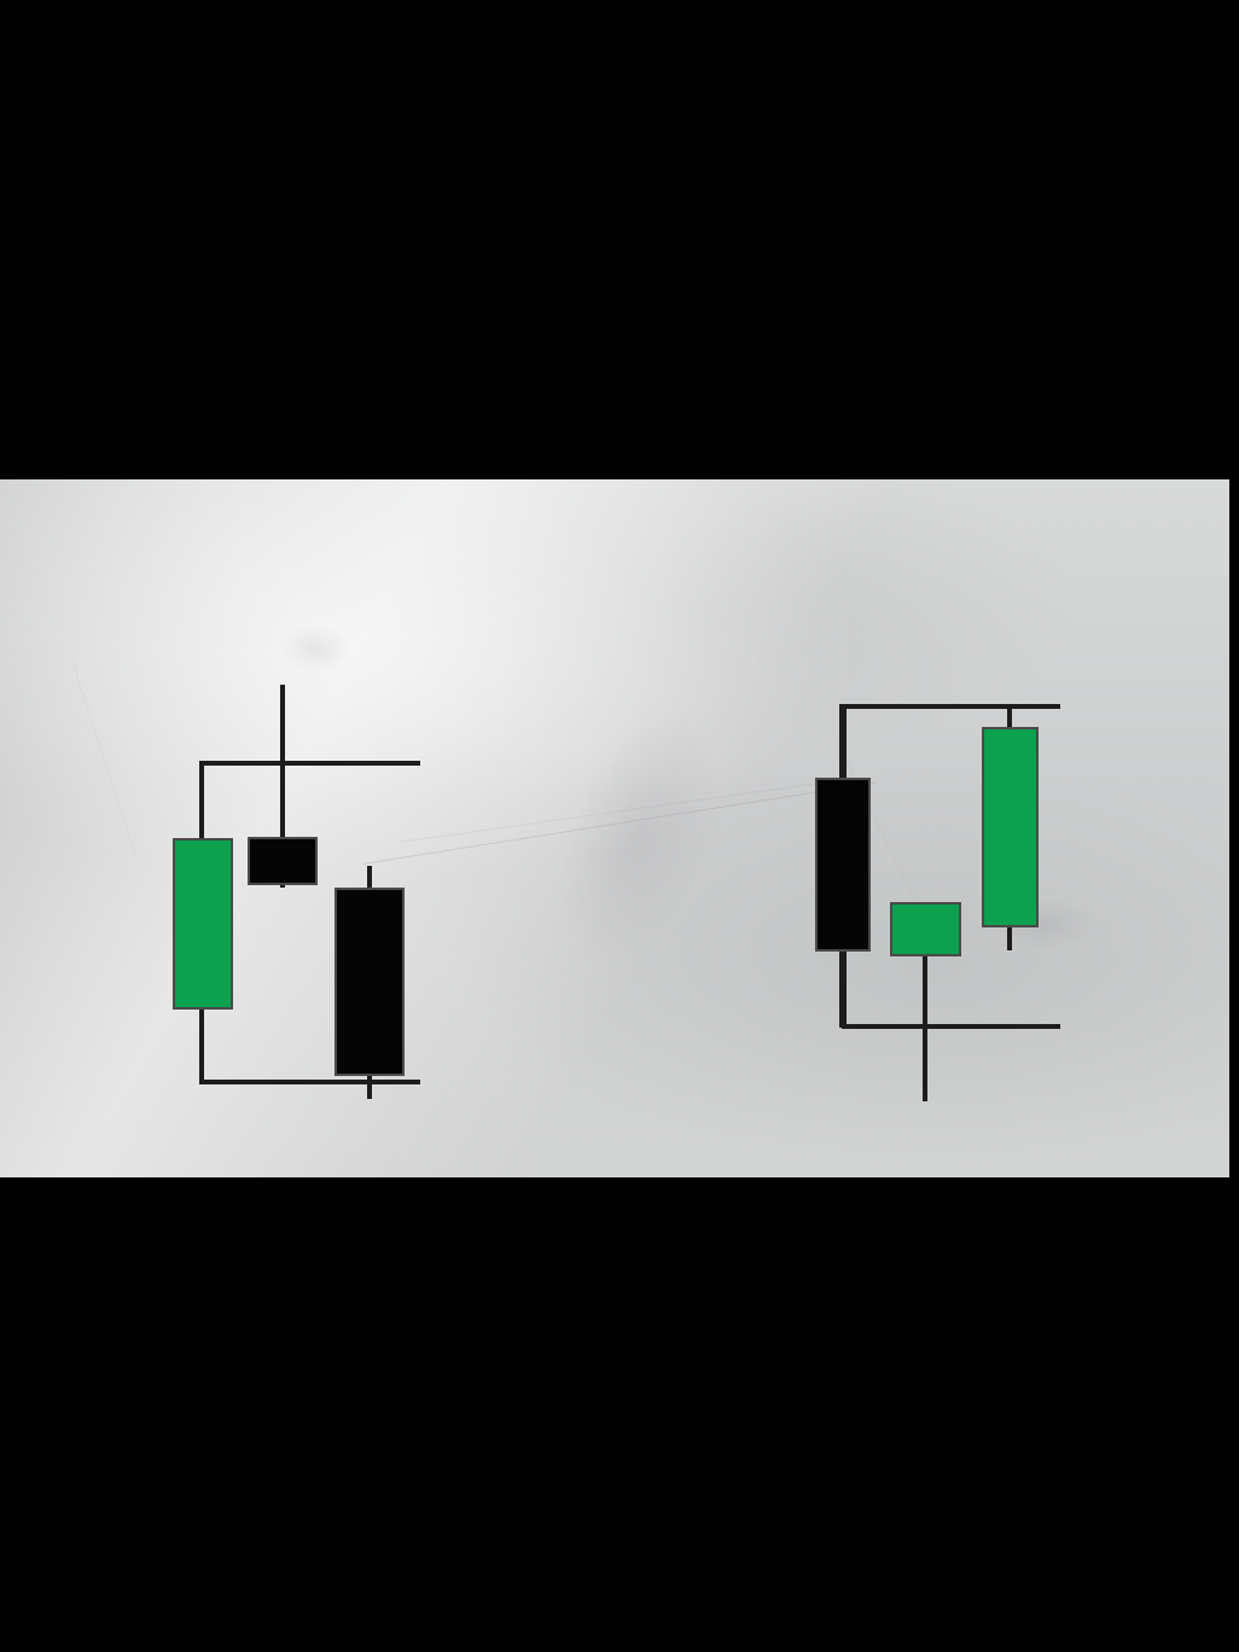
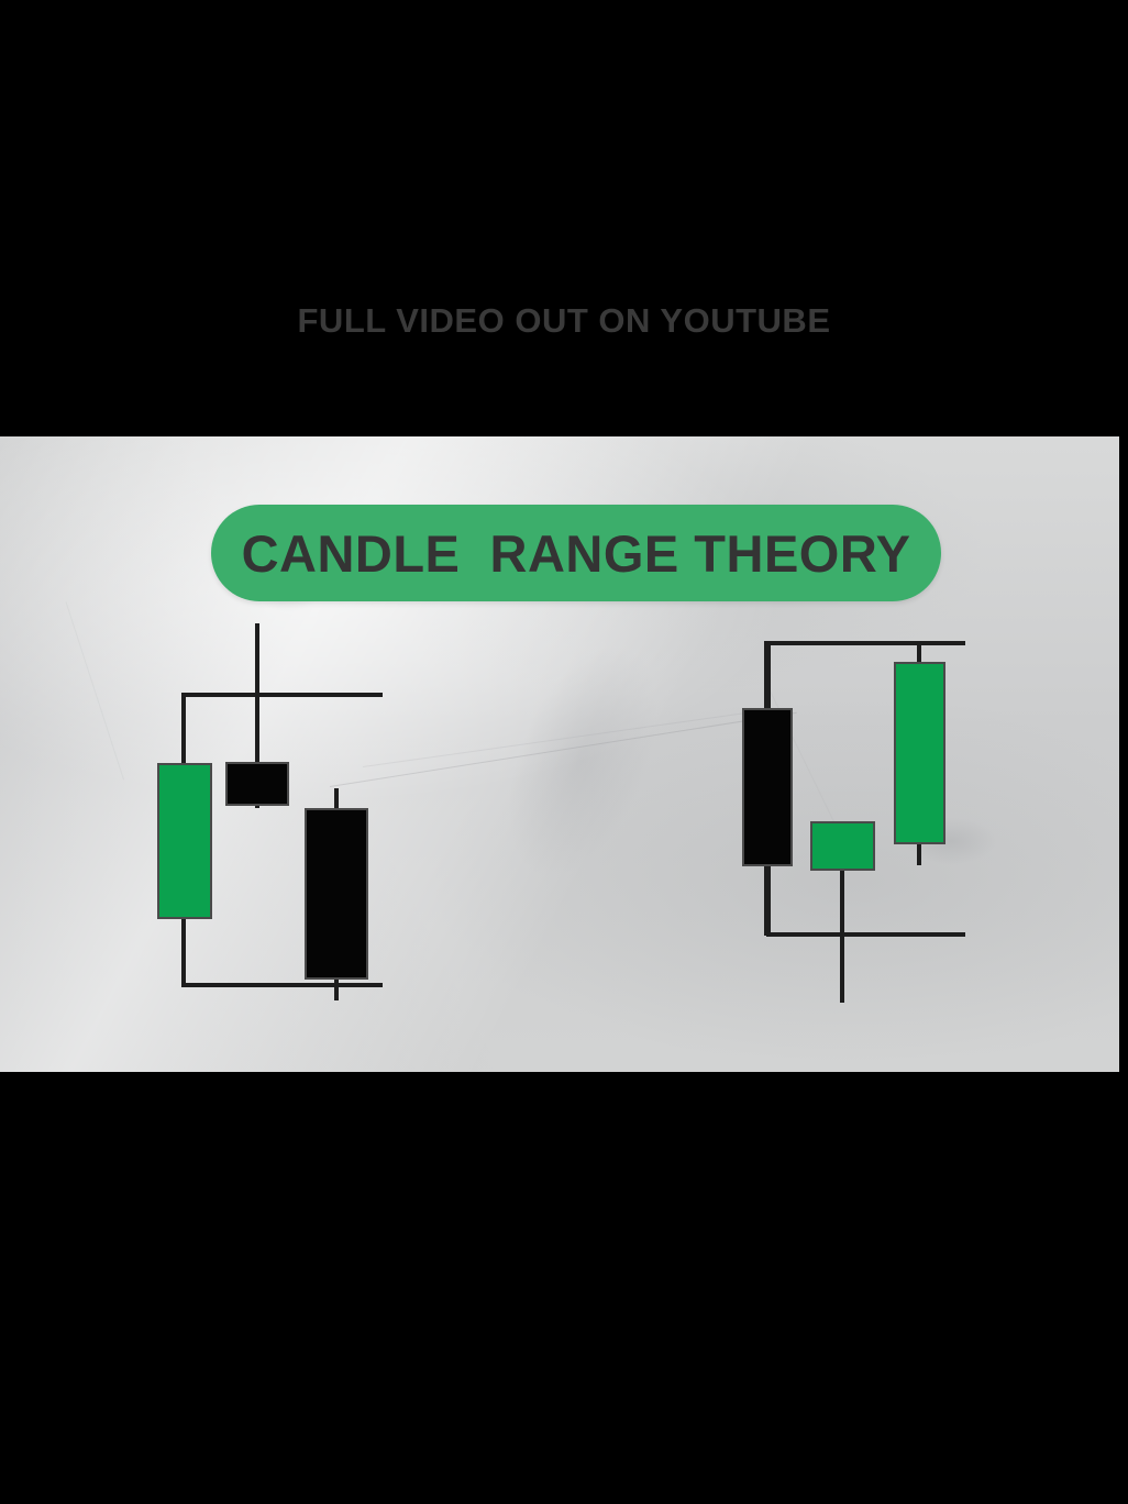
+ FULL VIDEO OUT ON YOUTUBE
+ CANDLE RANGE THEORY
